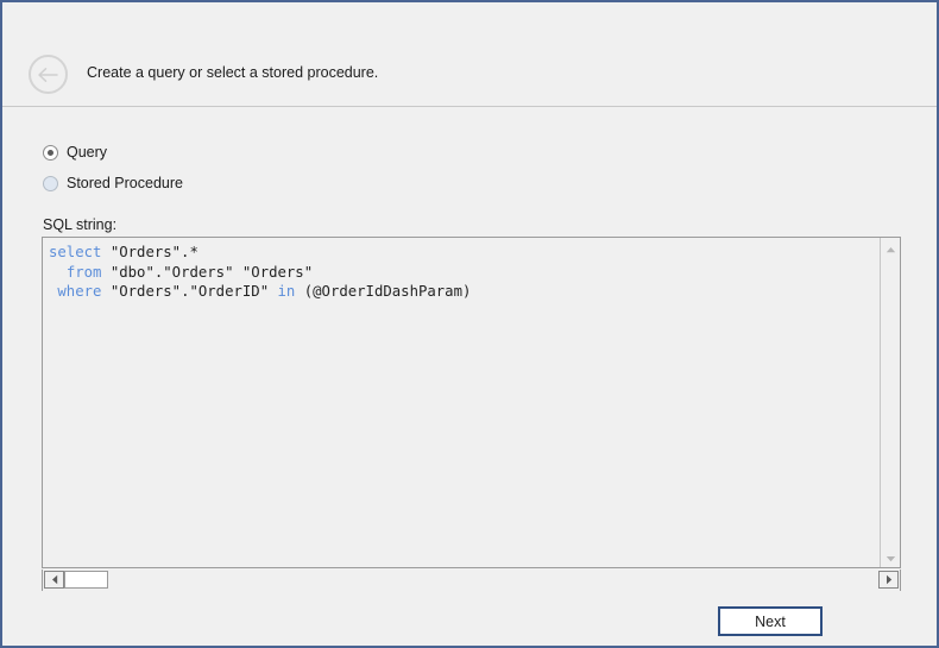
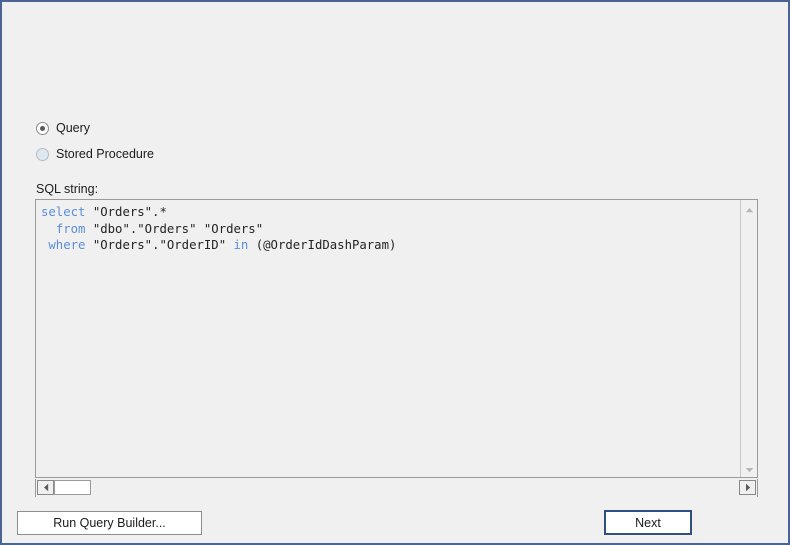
- Create a query or select a stored procedure.
  Query
  Stored Procedure
  SQL string:
  select "Orders".*
  from "dbo"."Orders" "Orders"
  where "Orders"."OrderID" in (@OrderIdDashParam)
+ Run Query Builder...
  Next
